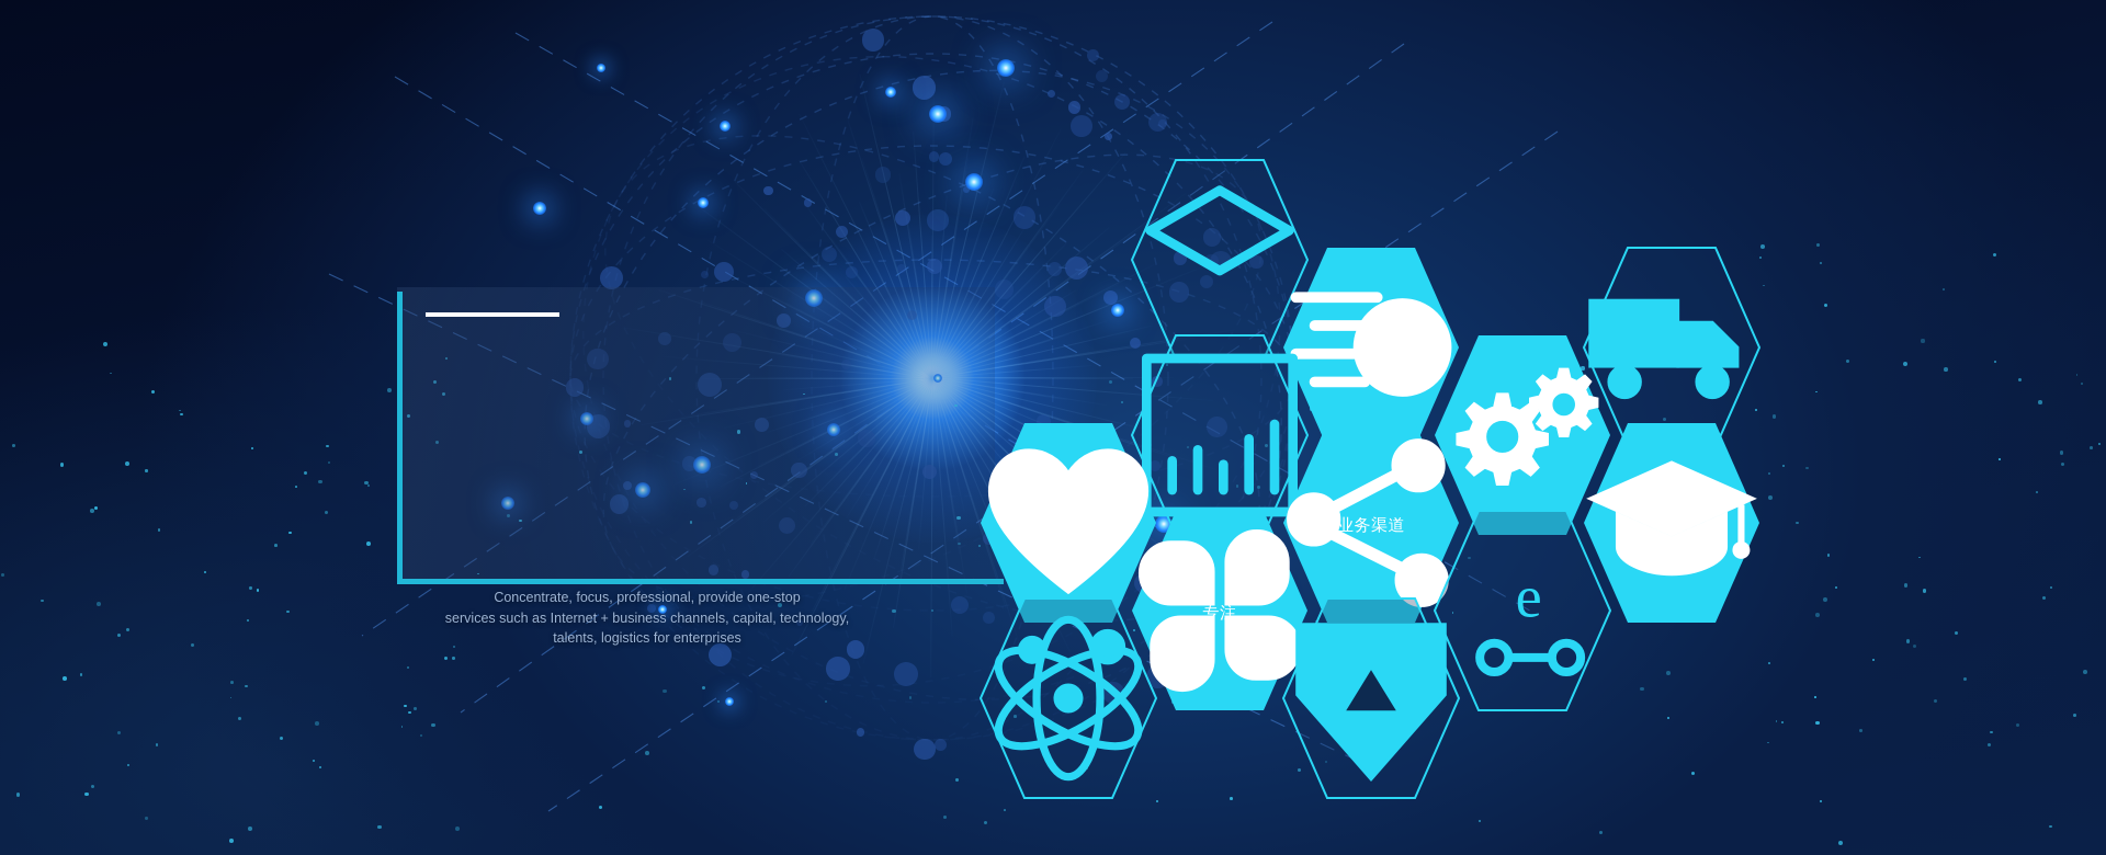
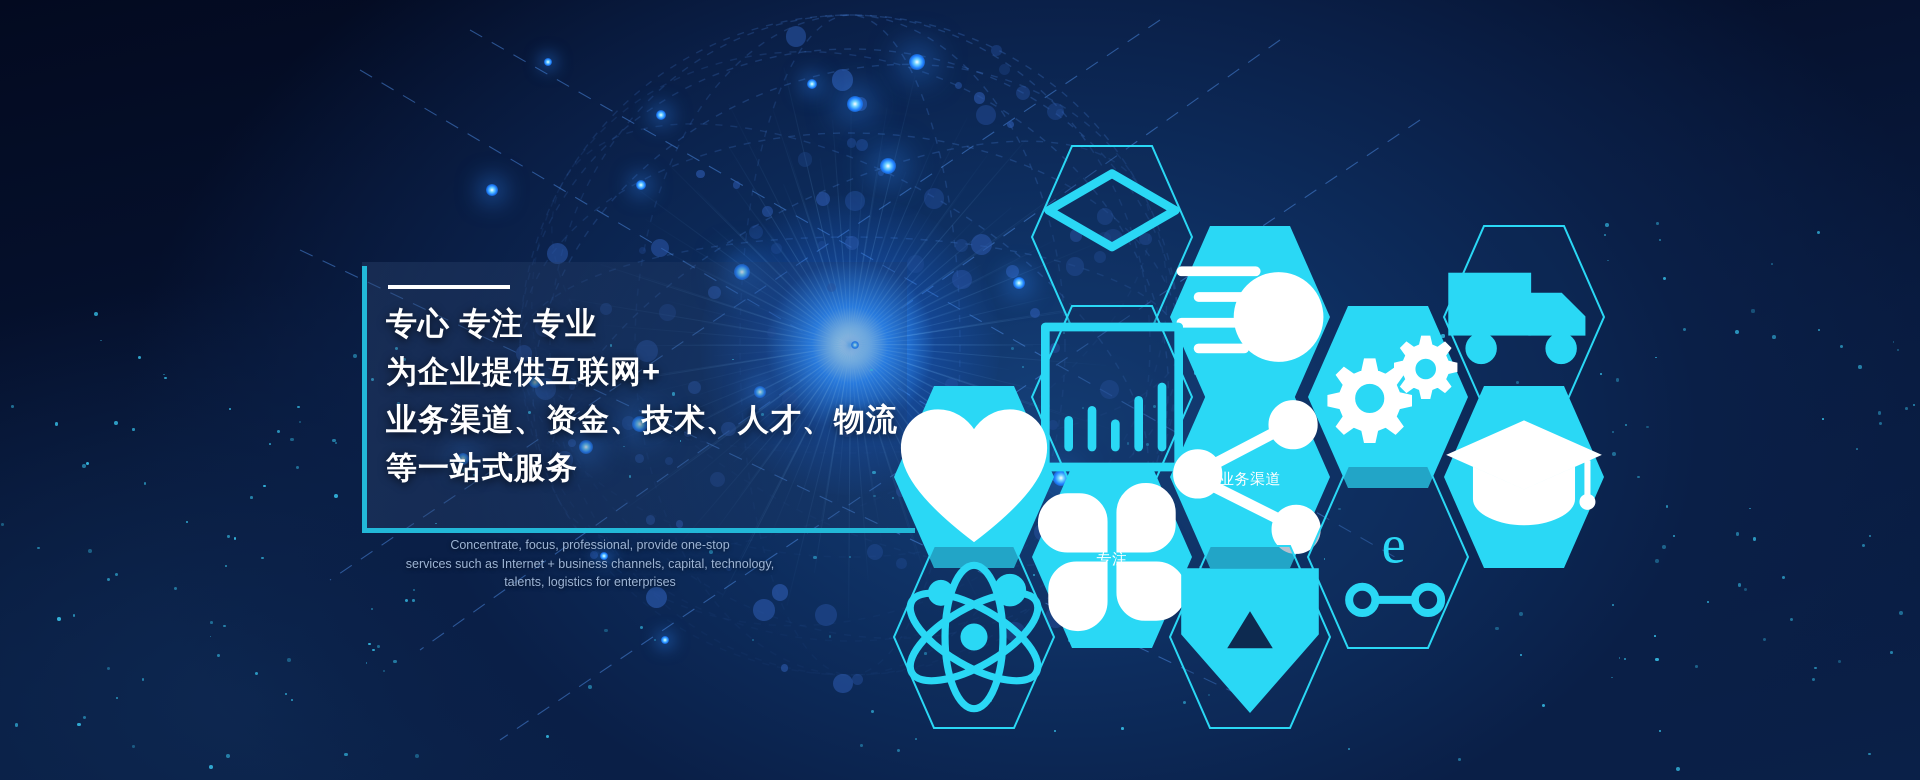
+ 专心 专注 专业
+ 为企业提供互联网+
+ 业务渠道、资金、技术、人才、物流
+ 等一站式服务
  Concentrate, focus, professional, provide one-stop
  services such as Internet + business channels, capital, technology,
  talents, logistics for enterprises
  业务渠道
  专注
  e
